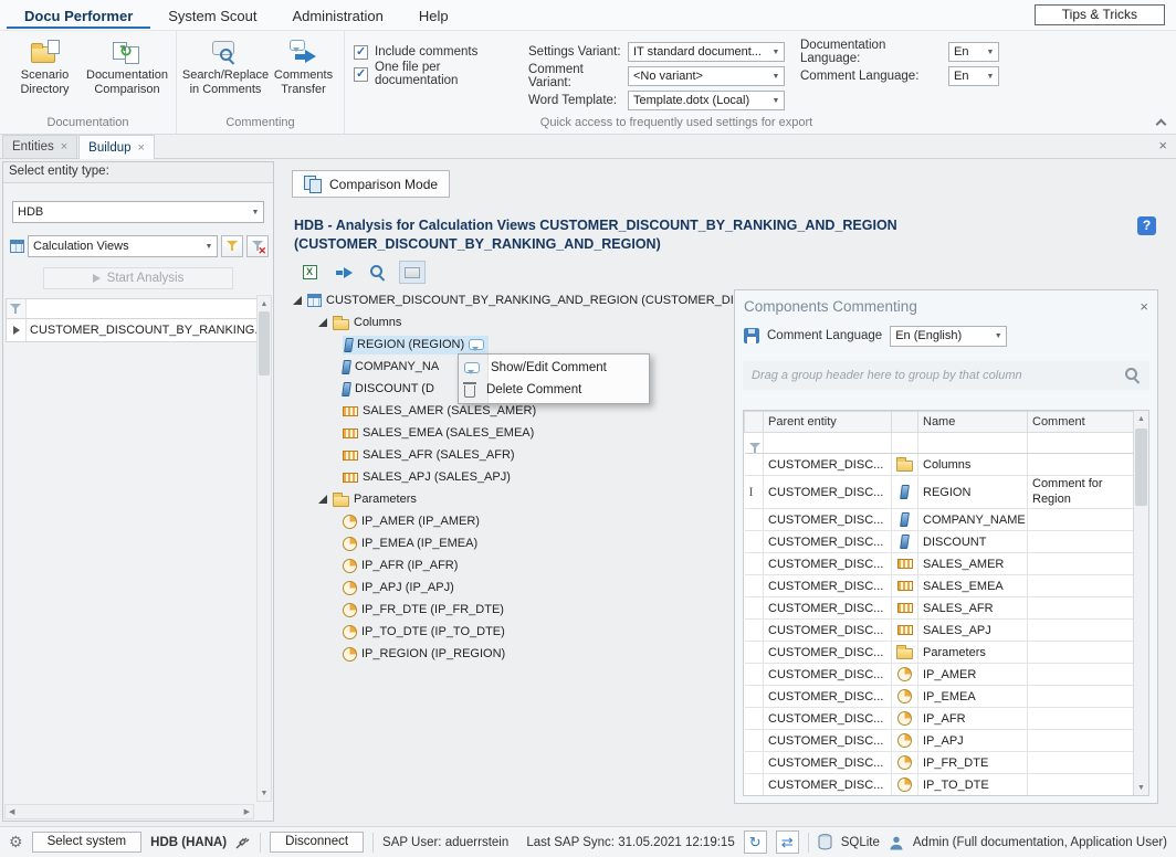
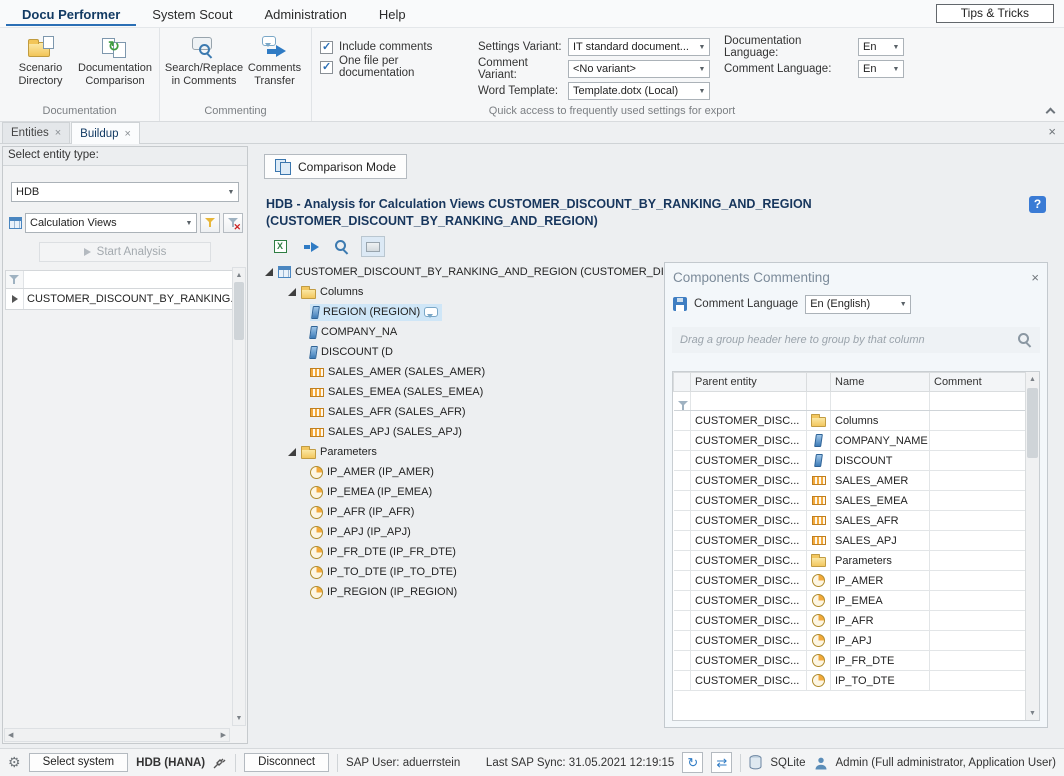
  Docu Performer
  System Scout
  Administration
  Help
  Tips & Tricks
  Scenario Directory
  ↻
  Documentation Comparison
  Documentation
  Search/Replace in Comments
  Comments Transfer
  Commenting
  Include comments
  One file per documentation
  Settings Variant:
  IT standard document...
  Comment Variant:
  <No variant>
  Word Template:
  Template.dotx (Local)
  Documentation Language:
  En
  Comment Language:
  En
  Quick access to frequently used settings for export
  Entities
  ×
  Buildup
  ×
  ×
  Select entity type:
  HDB
  Calculation Views
  ✕
  Start Analysis
  CUSTOMER_DISCOUNT_BY_RANKING
  Comparison Mode
  HDB - Analysis for Calculation Views CUSTOMER_DISCOUNT_BY_RANKING_AND_REGION (CUSTOMER_DISCOUNT_BY_RANKING_AND_REGION)
  ?
  X
  CUSTOMER_DISCOUNT_BY_RANKING_AND_REGION (CUSTOMER_DI
  Columns
  REGION (REGION)
  COMPANY_NA
  DISCOUNT (D
  SALES_AMER (SALES_AMER)
  SALES_EMEA (SALES_EMEA)
  SALES_AFR (SALES_AFR)
  SALES_APJ (SALES_APJ)
  Parameters
  IP_AMER (IP_AMER)
  IP_EMEA (IP_EMEA)
  IP_AFR (IP_AFR)
  IP_APJ (IP_APJ)
  IP_FR_DTE (IP_FR_DTE)
  IP_TO_DTE (IP_TO_DTE)
  IP_REGION (IP_REGION)
- Show/Edit Comment
- Delete Comment
  Components Commenting
  ×
  Comment Language
  En (English)
  Drag a group header here to group by that column
  	Parent entity		Name	Comment
  	CUSTOMER_DISC...		Columns
- I	CUSTOMER_DISC...		REGION	Comment for Region
  	CUSTOMER_DISC...		COMPANY_NAME
  	CUSTOMER_DISC...		DISCOUNT
  	CUSTOMER_DISC...		SALES_AMER
  	CUSTOMER_DISC...		SALES_EMEA
  	CUSTOMER_DISC...		SALES_AFR
  	CUSTOMER_DISC...		SALES_APJ
  	CUSTOMER_DISC...		Parameters
  	CUSTOMER_DISC...		IP_AMER
  	CUSTOMER_DISC...		IP_EMEA
  	CUSTOMER_DISC...		IP_AFR
  	CUSTOMER_DISC...		IP_APJ
  	CUSTOMER_DISC...		IP_FR_DTE
  	CUSTOMER_DISC...		IP_TO_DTE
  ⚙
  Select system
  HDB (HANA)
  Disconnect
  SAP User: aduerrstein
  Last SAP Sync: 31.05.2021 12:19:15
  ↻
  ⇄
  SQLite
- Admin (Full documentation, Application User)
+ Admin (Full administrator, Application User)
